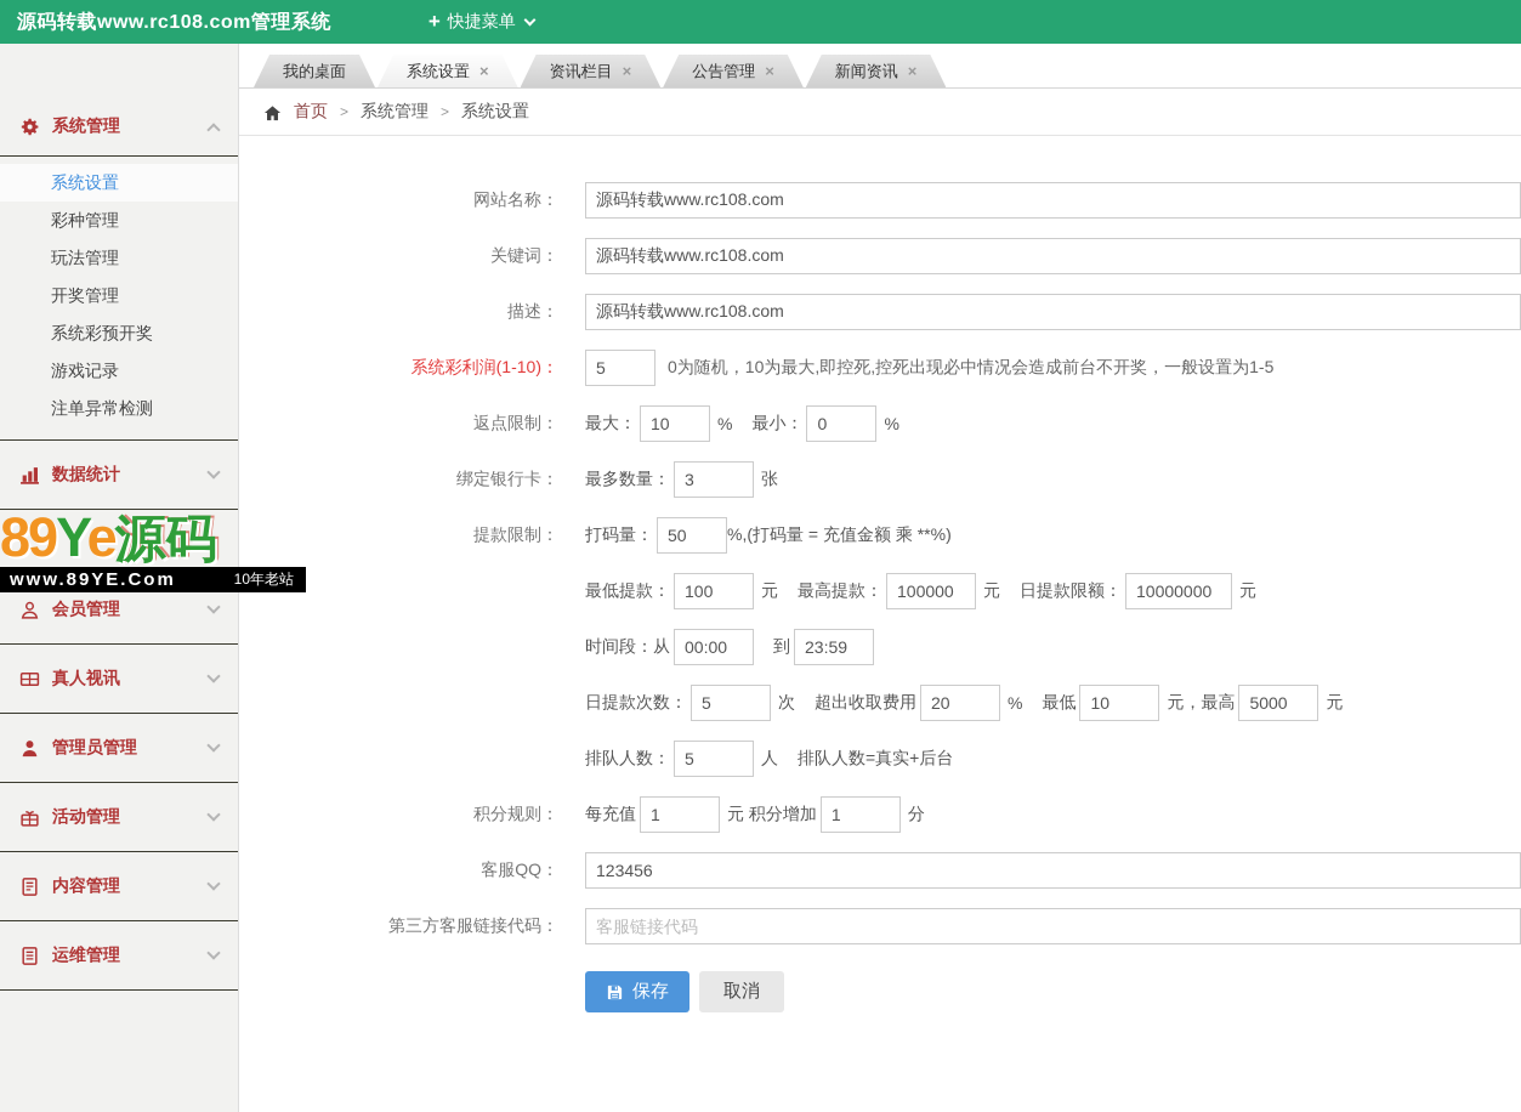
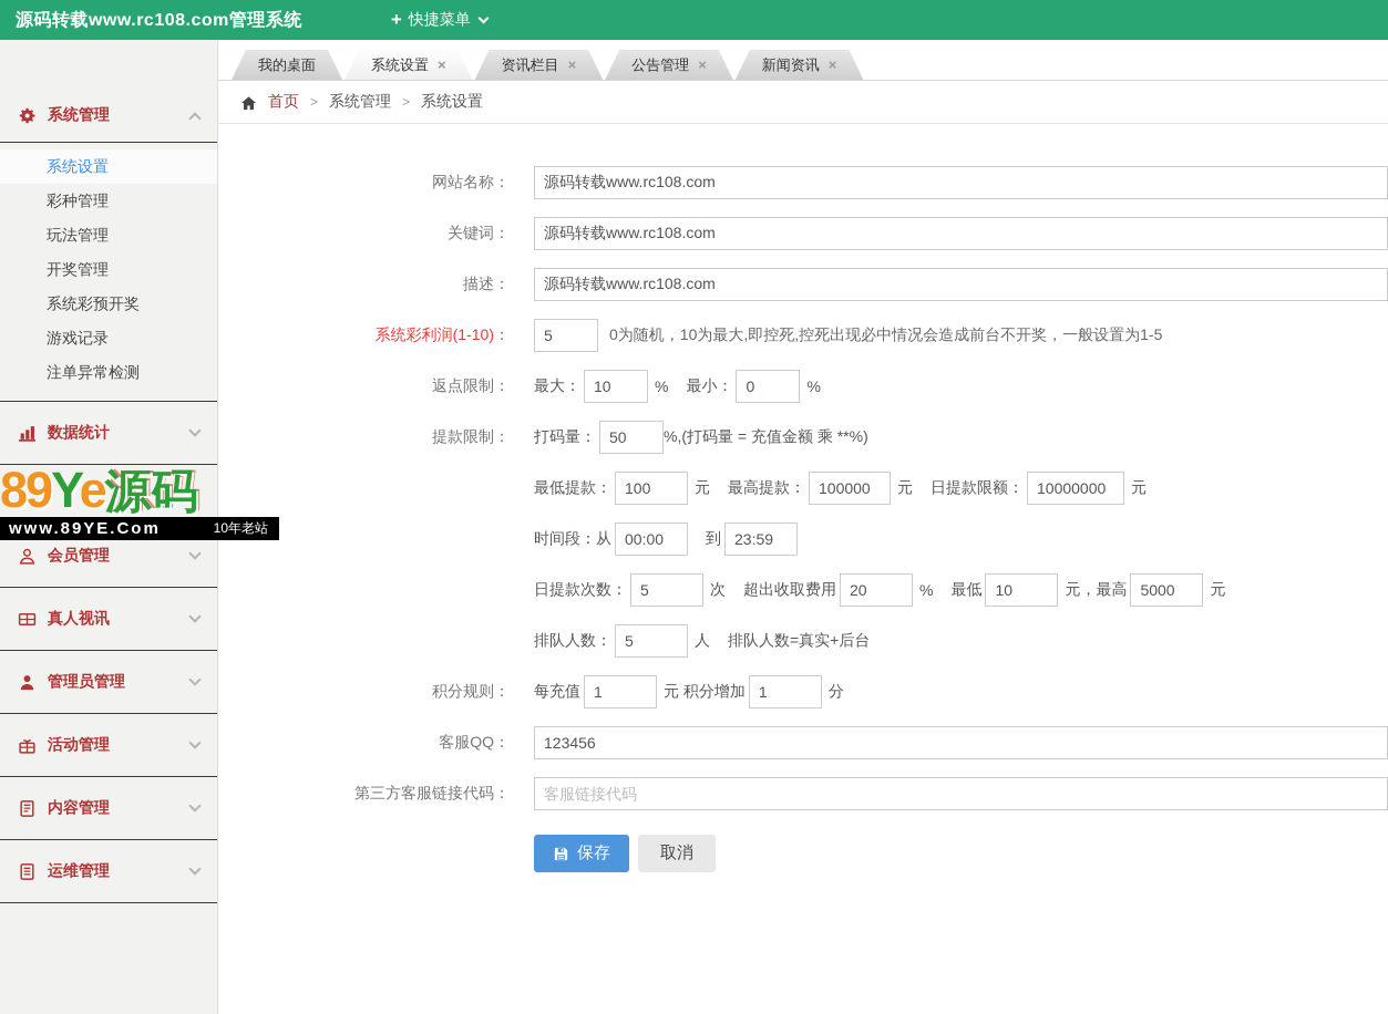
  源码转载www.rc108.com管理系统
  +
  快捷菜单
  系统管理
  系统设置
  彩种管理
  玩法管理
  开奖管理
  系统彩预开奖
  游戏记录
  注单异常检测
  数据统计
  89Ye源码
  www.89YE.Com
  10年老站
  会员管理
  真人视讯
  管理员管理
  活动管理
  内容管理
  运维管理
  我的桌面
  系统设置
  ×
  资讯栏目
  ×
  公告管理
  ×
  新闻资讯
  ×
  首页
  >
  系统管理
  >
  系统设置
  网站名称：
  源码转载www.rc108.com
  关键词：
  源码转载www.rc108.com
  描述：
  源码转载www.rc108.com
  系统彩利润(1-10)：
  5
  0为随机，10为最大,即控死,控死出现必中情况会造成前台不开奖，一般设置为1-5
  返点限制：
  最大：
  10
  %
  最小：
  0
  %
- 绑定银行卡：
- 最多数量：
- 3
- 张
  提款限制：
  打码量：
  50
  %,(打码量 = 充值金额 乘 **%)
  最低提款：
  100
  元
  最高提款：
  100000
  元
  日提款限额：
  10000000
  元
  时间段：从
  00:00
  到
  23:59
  日提款次数：
  5
  次
  超出收取费用
  20
  %
  最低
  10
  元，最高
  5000
  元
  排队人数：
  5
  人
  排队人数=真实+后台
  积分规则：
  每充值
  1
  元 积分增加
  1
  分
  客服QQ：
  123456
  第三方客服链接代码：
  客服链接代码
  保存
  取消
